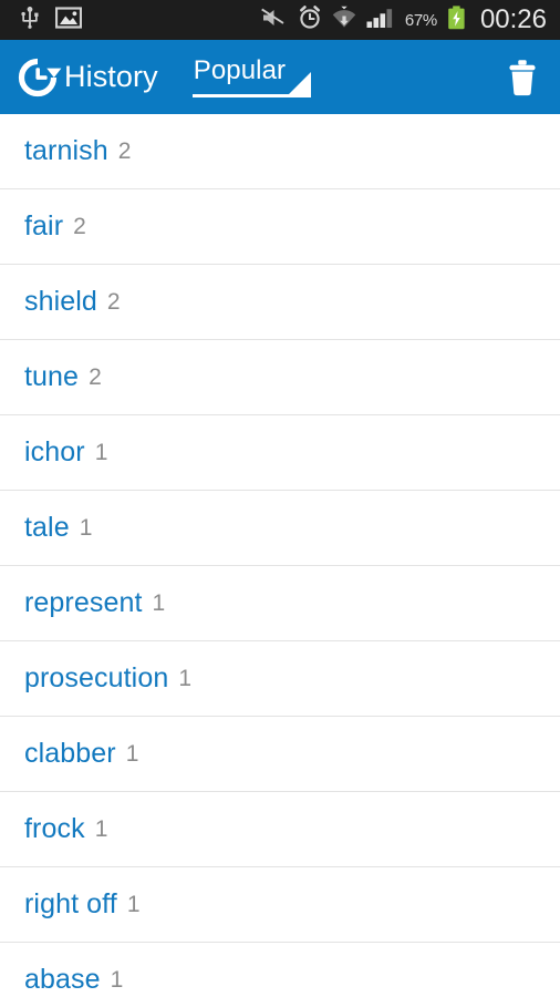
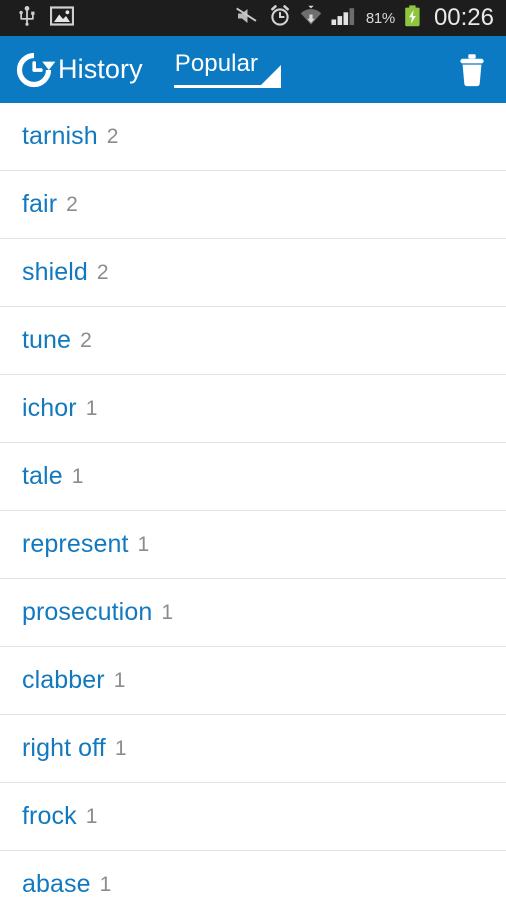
- 67%
+ 81%
  00:26
  History
  Popular
  tarnish
  2
  fair
  2
  shield
  2
  tune
  2
  ichor
  1
  tale
  1
  represent
  1
  prosecution
  1
  clabber
  1
- frock
+ right off
  1
- right off
+ frock
  1
  abase
  1
